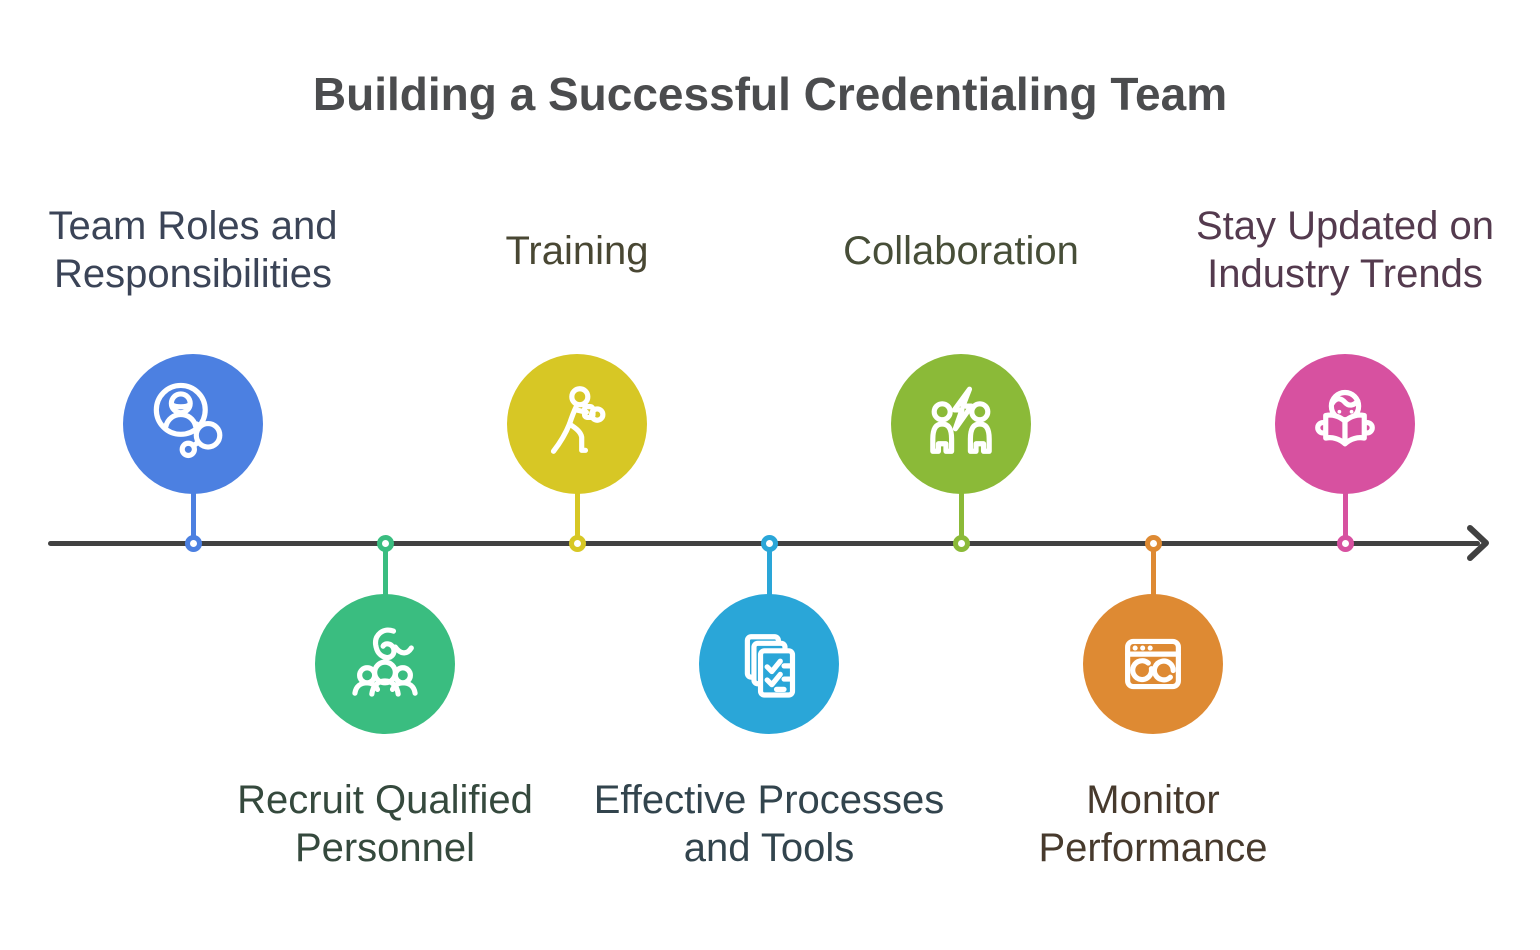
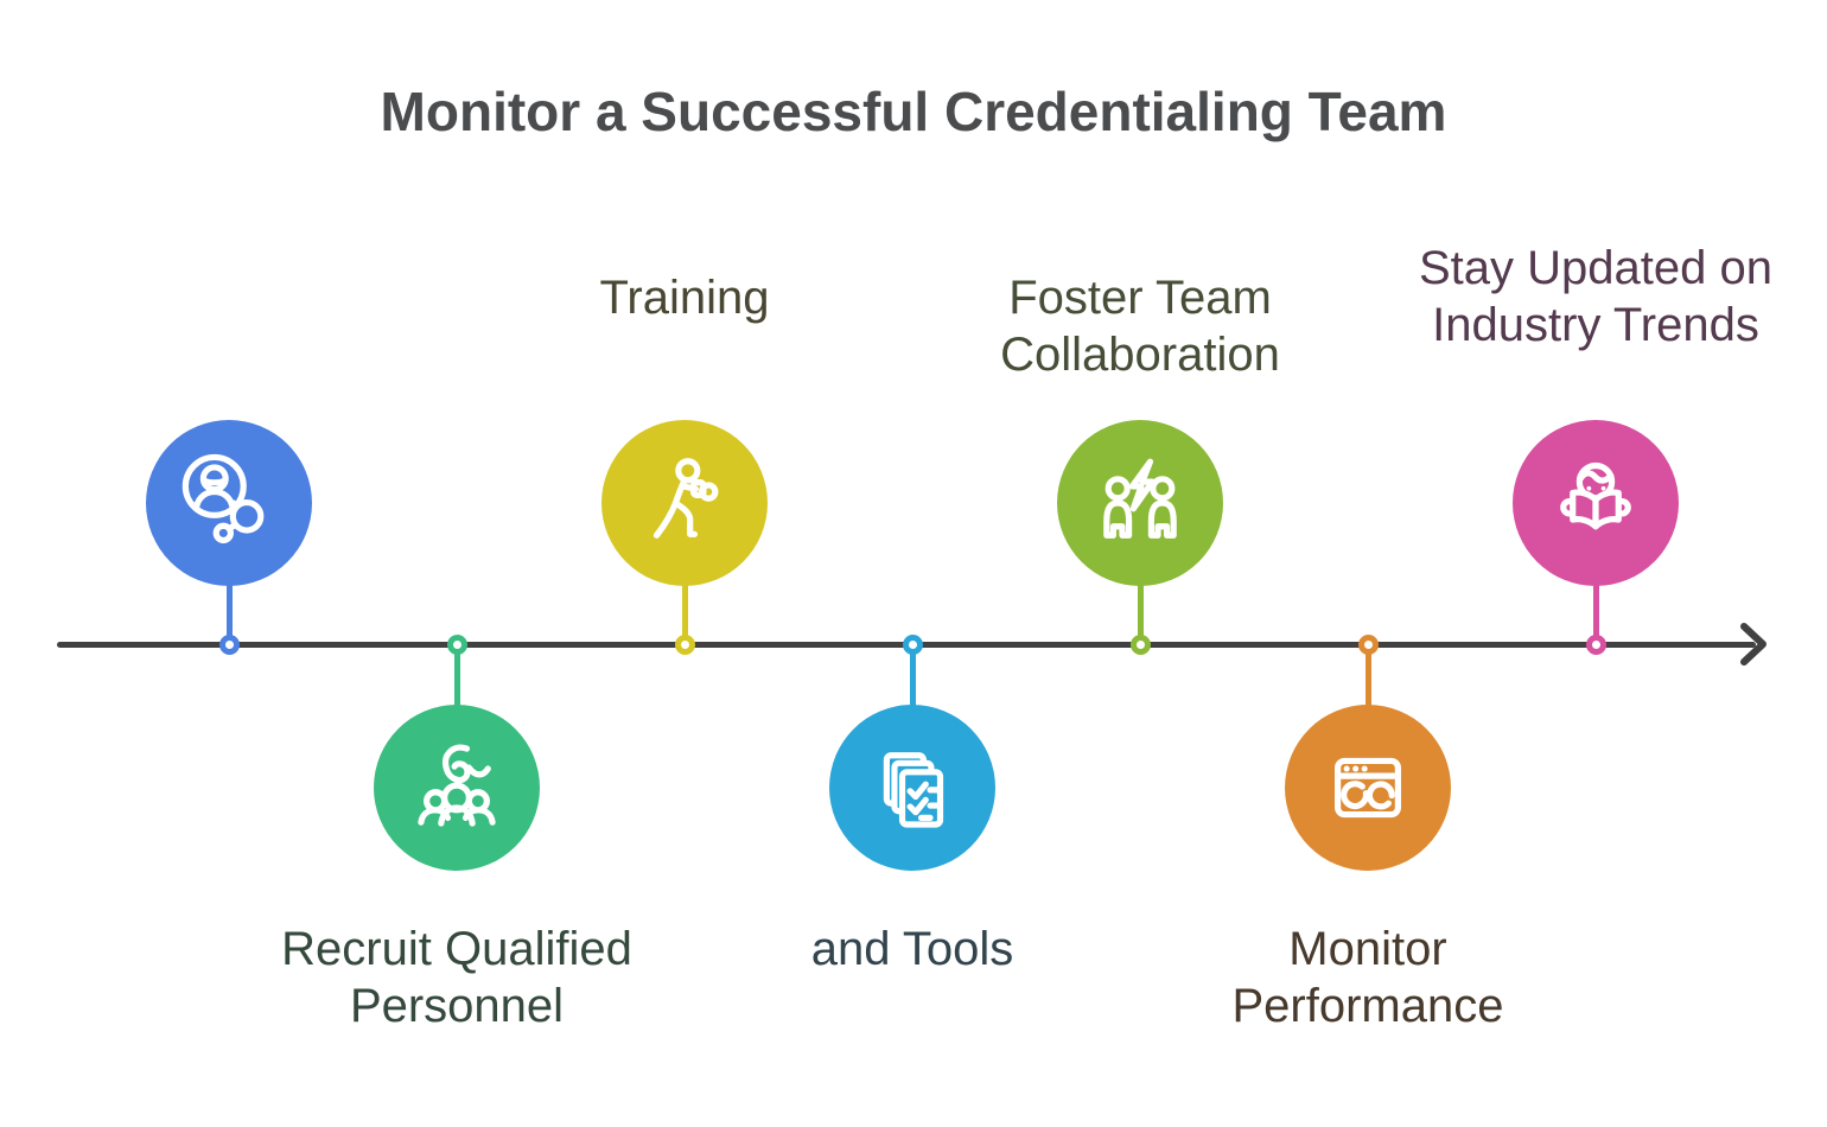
- Building a Successful Credentialing Team
+ Monitor a Successful Credentialing Team
- Team Roles and
- Responsibilities
  Recruit Qualified
  Personnel
  Training
- Effective Processes
  and Tools
+ Foster Team
  Collaboration
  Monitor
  Performance
  Stay Updated on
  Industry Trends
